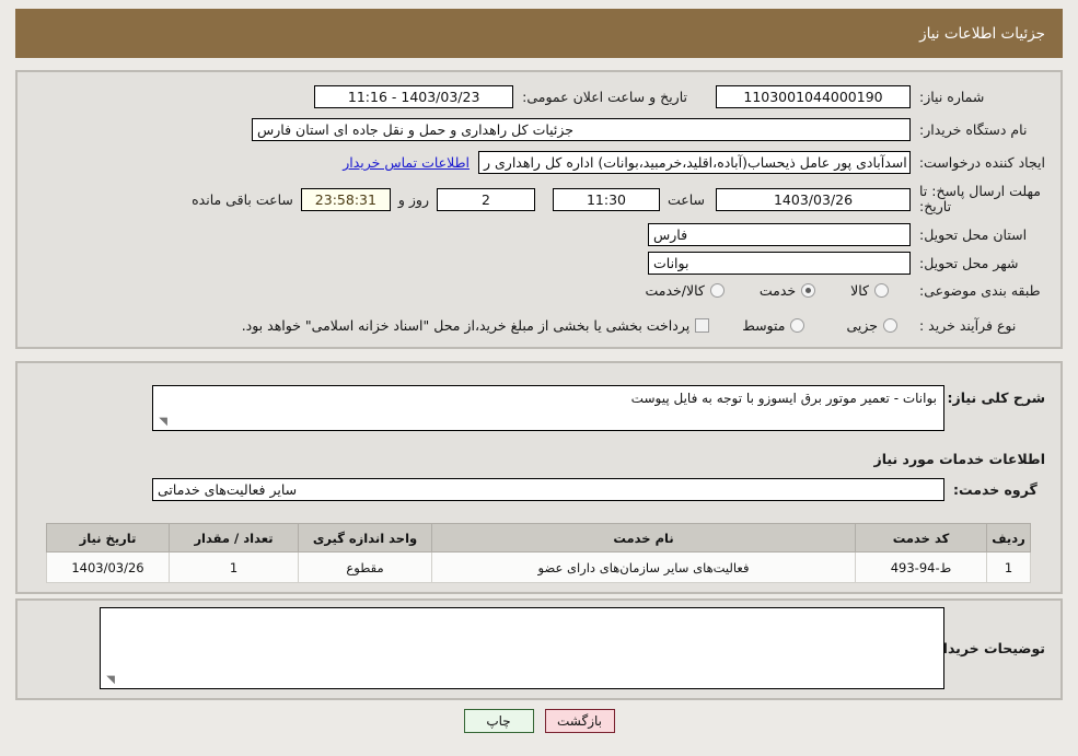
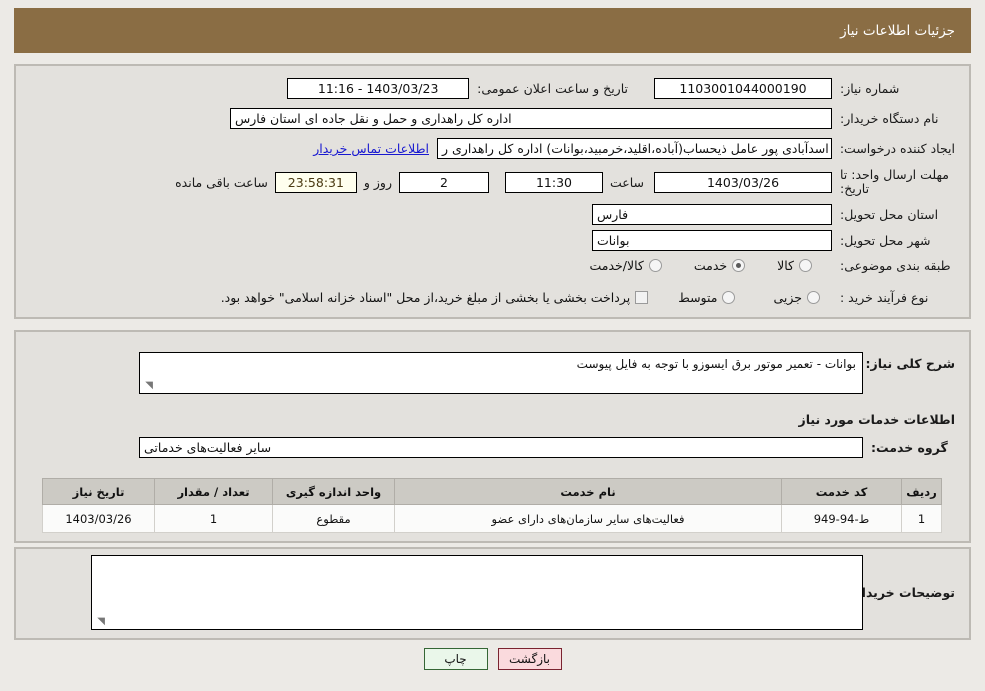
  جزئیات اطلاعات نیاز
  شماره نیاز:
  1103001044000190
  تاریخ و ساعت اعلان عمومی:
  1403/03/23 - 11:16
  نام دستگاه خریدار:
- جزئیات کل راهداری و حمل و نقل جاده ای استان فارس
+ اداره کل راهداری و حمل و نقل جاده ای استان فارس
  ایجاد کننده درخواست:
  اسدآبادی پور عامل ذیحساب(آباده،اقلید،خرمبید،بوانات) اداره کل راهداری ر
  اطلاعات تماس خریدار
- مهلت ارسال پاسخ: تا تاریخ:
+ مهلت ارسال واحد: تا تاریخ:
  1403/03/26
  ساعت
  11:30
  2
  روز و
  23:58:31
  ساعت باقی مانده
  استان محل تحویل:
  فارس
  شهر محل تحویل:
  بوانات
  طبقه بندی موضوعی:
  کالا
  خدمت
  کالا/خدمت
  نوع فرآیند خرید :
  جزیی
  متوسط
  پرداخت بخشی یا بخشی از مبلغ خرید،از محل "اسناد خزانه اسلامی" خواهد بود.
  شرح کلی نیاز:
  بوانات - تعمیر موتور برق ایسوزو با توجه به فایل پیوست
  ◥
  اطلاعات خدمات مورد نیاز
  گروه خدمت:
  سایر فعالیت‌های خدماتی
  ردیف	کد خدمت	نام خدمت	واحد اندازه گیری	تعداد / مقدار	تاریخ نیاز
- 1	ط-94-493	فعالیت‌های سایر سازمان‌های دارای عضو	مقطوع	1	1403/03/26
+ 1	ط-94-949	فعالیت‌های سایر سازمان‌های دارای عضو	مقطوع	1	1403/03/26
  توضیحات خریدا
  ◥
  بازگشت
  چاپ
